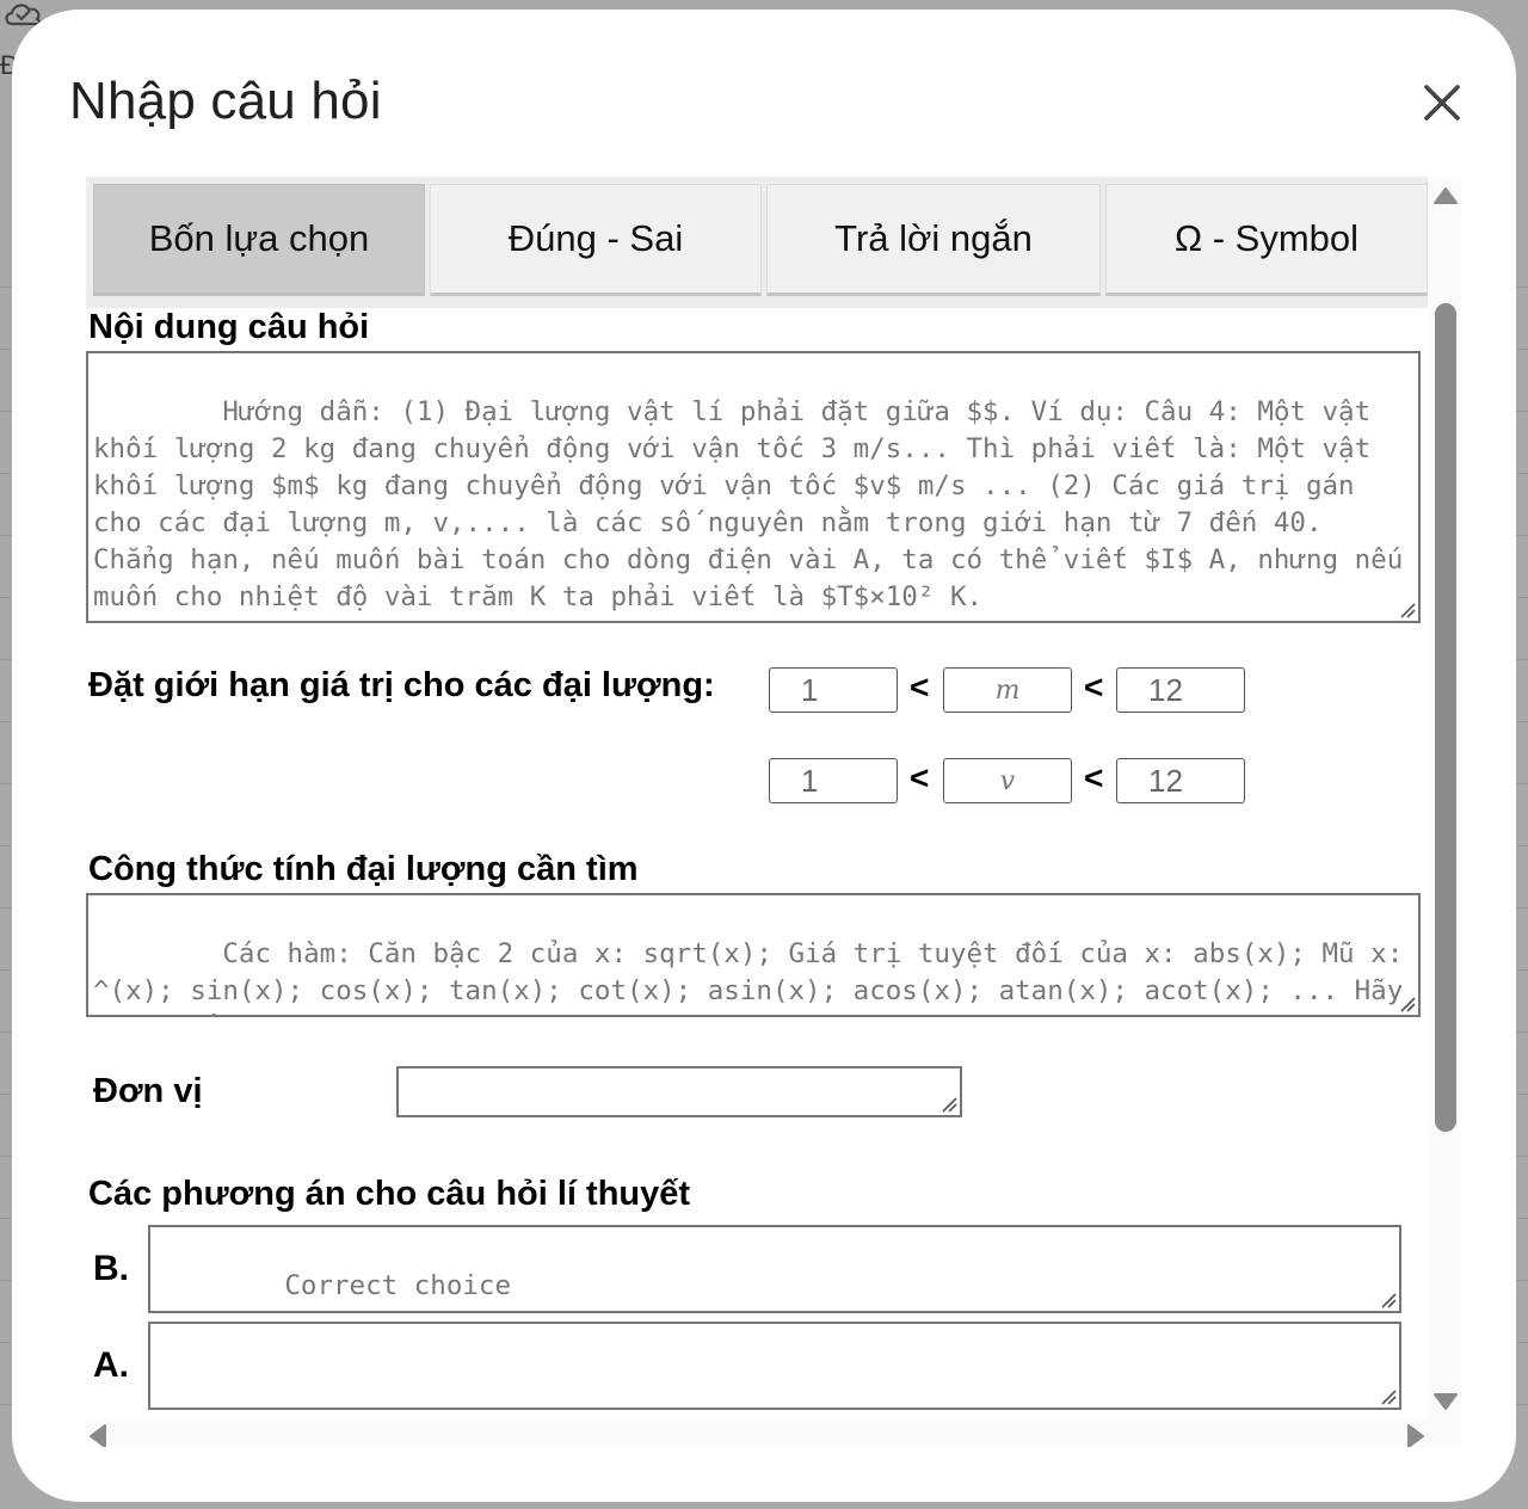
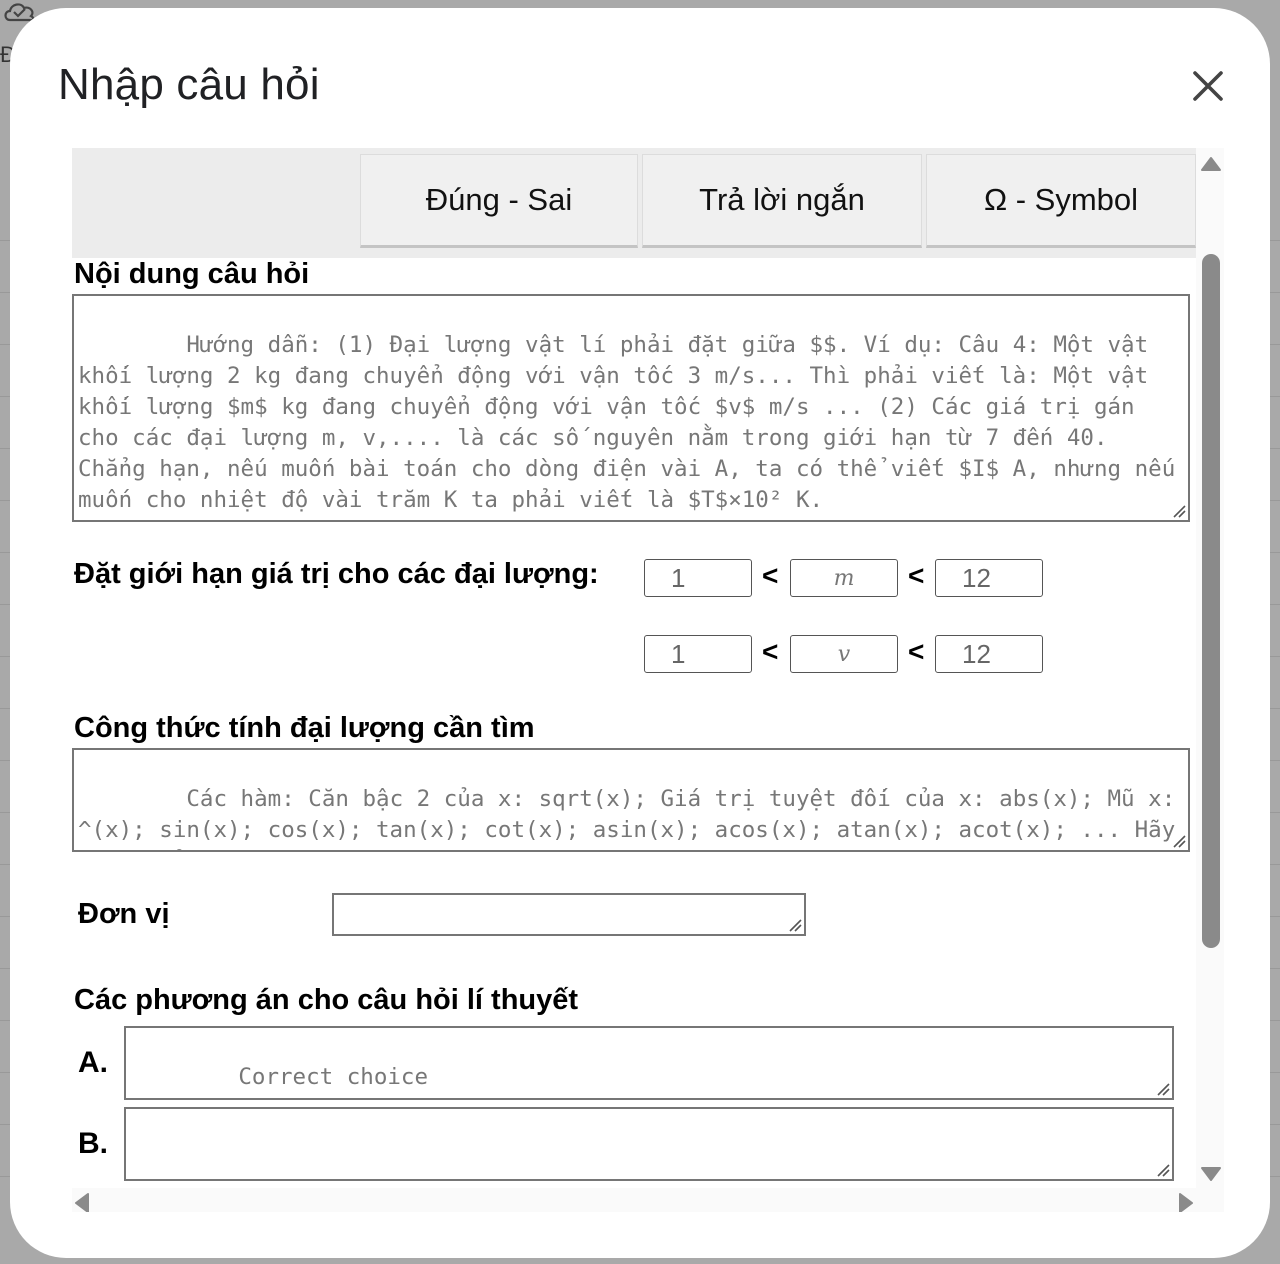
  Nhập câu hỏi
- Bốn lựa chọn
  Đúng - Sai
  Trả lời ngắn
  Ω - Symbol
  Nội dung câu hỏi
  Hướng dẫn: (1) Đại lượng vật lí phải đặt giữa $$. Ví dụ: Câu 4: Một vật khối lượng 2 kg đang chuyển động với vận tốc 3 m/s... Thì phải viết là: Một vật khối lượng $m$ kg đang chuyển động với vận tốc $v$ m/s ... (2) Các giá trị gán cho các đại lượng m, v,.... là các số nguyên nằm trong giới hạn từ 7 đến 40. Chẳng hạn, nếu muốn bài toán cho dòng điện vài A, ta có thể viết $I$ A, nhưng nếu muốn cho nhiệt độ vài trăm K ta phải viết là $T$×10² K.
  Đặt giới hạn giá trị cho các đại lượng:
  1
  <
  m
  <
  12
  1
  <
  v
  <
  12
  Công thức tính đại lượng cần tìm
  Các hàm: Căn bậc 2 của x: sqrt(x); Giá trị tuyệt đối của x: abs(x); Mũ x: ^(x); sin(x); cos(x); tan(x); cot(x); asin(x); acos(x); atan(x); acot(x); ... Hãy
  Đơn vị
  Các phương án cho câu hỏi lí thuyết
- B.
+ A.
  Correct choice
- A.
+ B.
